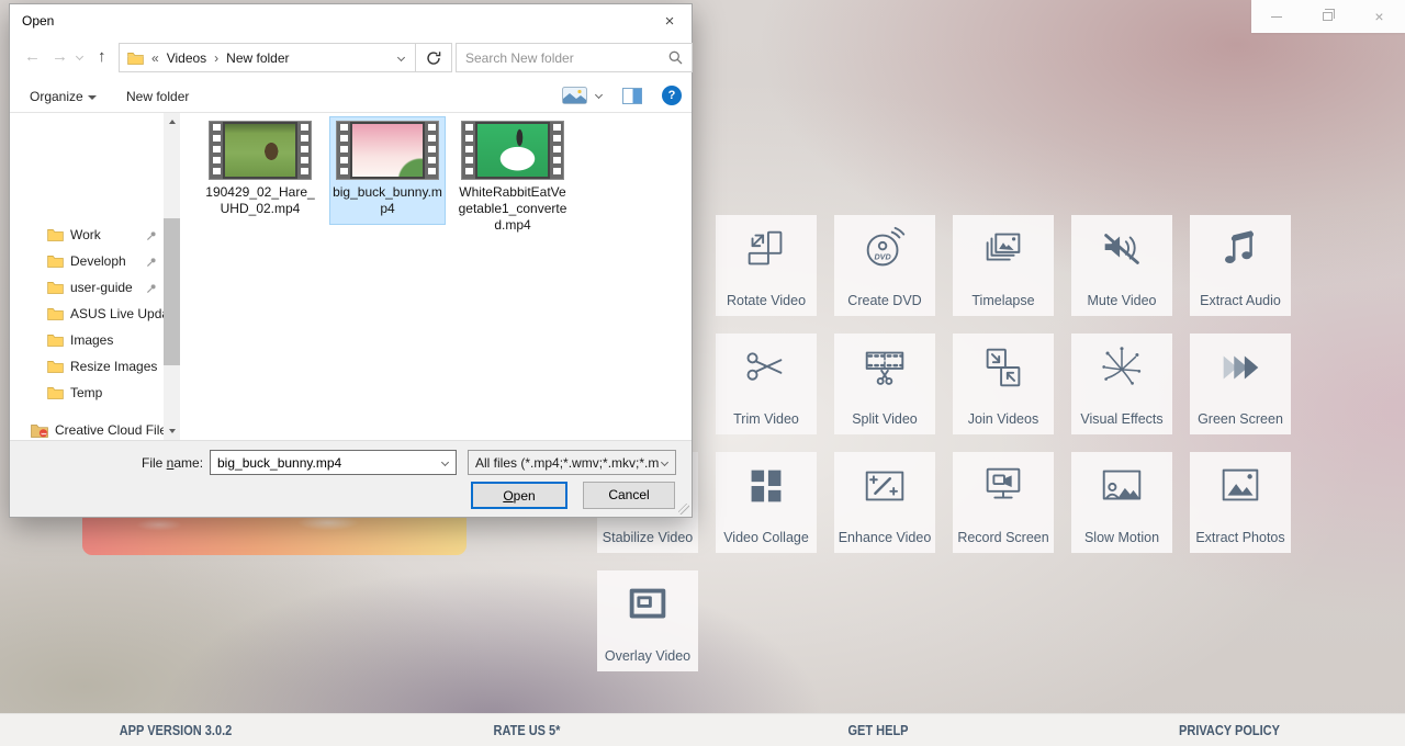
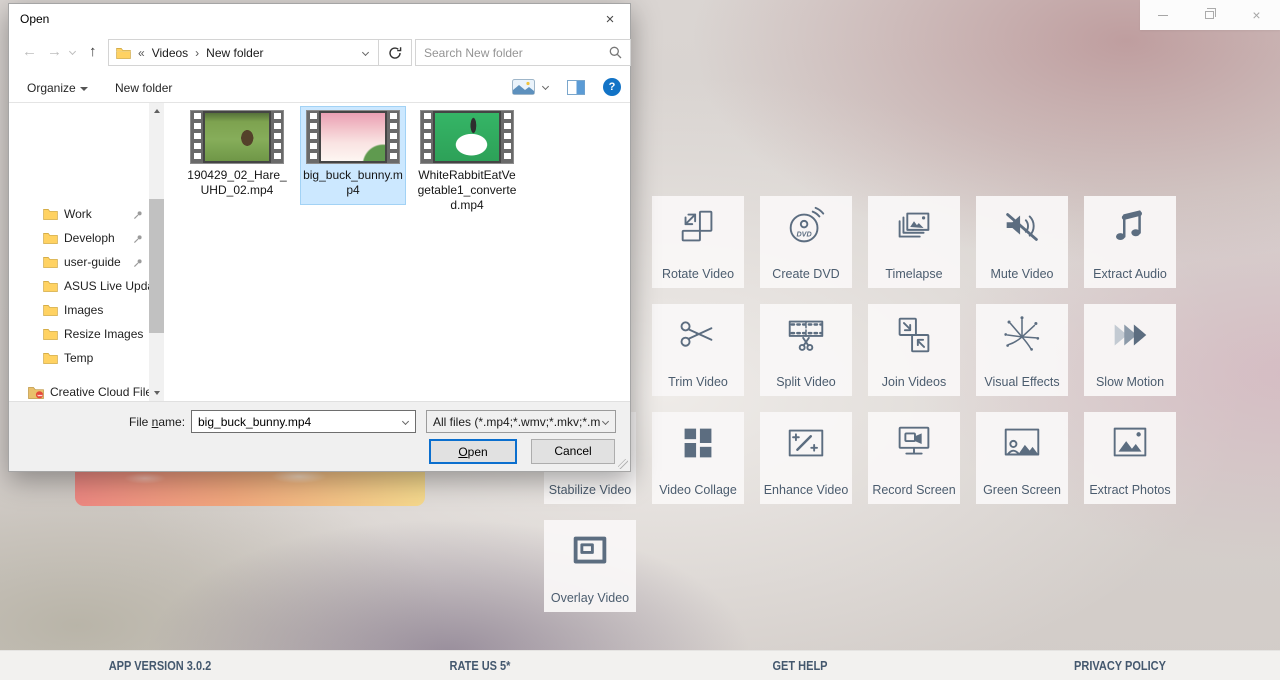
  ×
  Rotate Video
  DVD
  Create DVD
  Timelapse
  Mute Video
  Extract Audio
  Trim Video
  Split Video
  Join Videos
  Visual Effects
- Green Screen
+ Slow Motion
  Stabilize Video
  Video Collage
  Enhance Video
  Record Screen
- Slow Motion
+ Green Screen
  Extract Photos
  Overlay Video
  APP VERSION 3.0.2
  RATE US 5*
  GET HELP
  PRIVACY POLICY
  Open
  ×
  ←
  →
  ↑
  «
  Videos
  ›
  New folder
  Search New folder
  Organize
  New folder
  ?
  Work
  Developh
  user-guide
  ASUS Live Upd
  Images
  Resize Images
  Temp
  Creative Cloud Fil
  190429_02_Hare_UHD_02.mp4
  big_buck_bunny.mp4
  WhiteRabbitEatVegetable1_converted.mp4
  File name:
  big_buck_bunny.mp4
  All files (*.mp4;*.wmv;*.mkv;*.m
  Open
  Cancel
